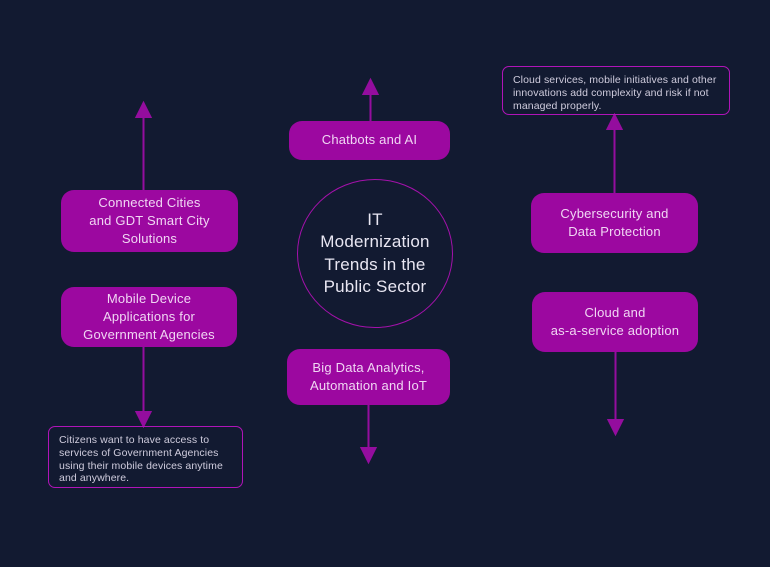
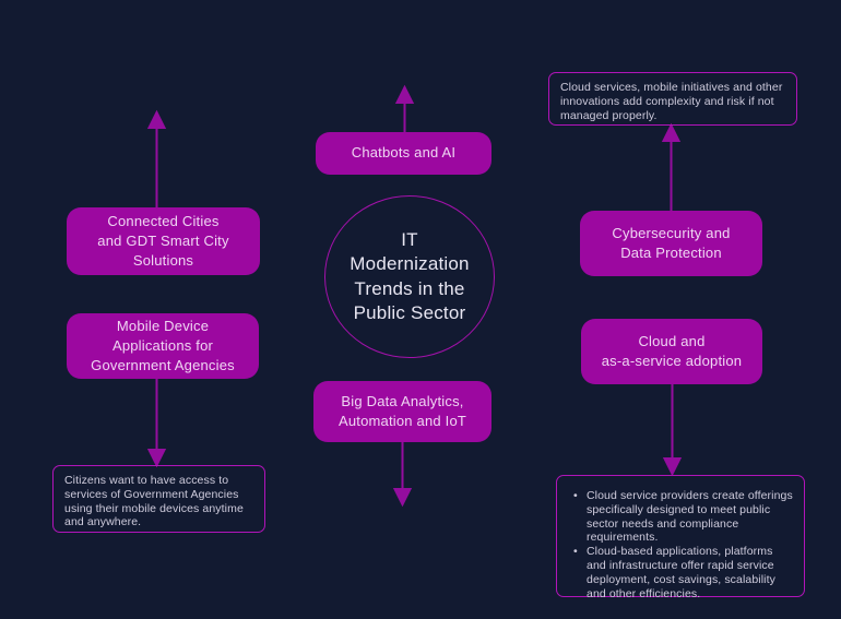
  IT
  Modernization
  Trends in the
  Public Sector
  Connected Cities
  and GDT Smart City
  Solutions
  Mobile Device
  Applications for
  Government Agencies
  Citizens want to have access to services of Government Agencies using their mobile devices anytime and anywhere.
  Chatbots and AI
  Big Data Analytics,
  Automation and IoT
  Cloud services, mobile initiatives and other innovations add complexity and risk if not managed properly.
  Cybersecurity and
  Data Protection
  Cloud and
  as-a-service adoption
+ Cloud service providers create offerings specifically designed to meet public sector needs and compliance requirements.
+ Cloud-based applications, platforms and infrastructure offer rapid service deployment, cost savings, scalability and other efficiencies.
